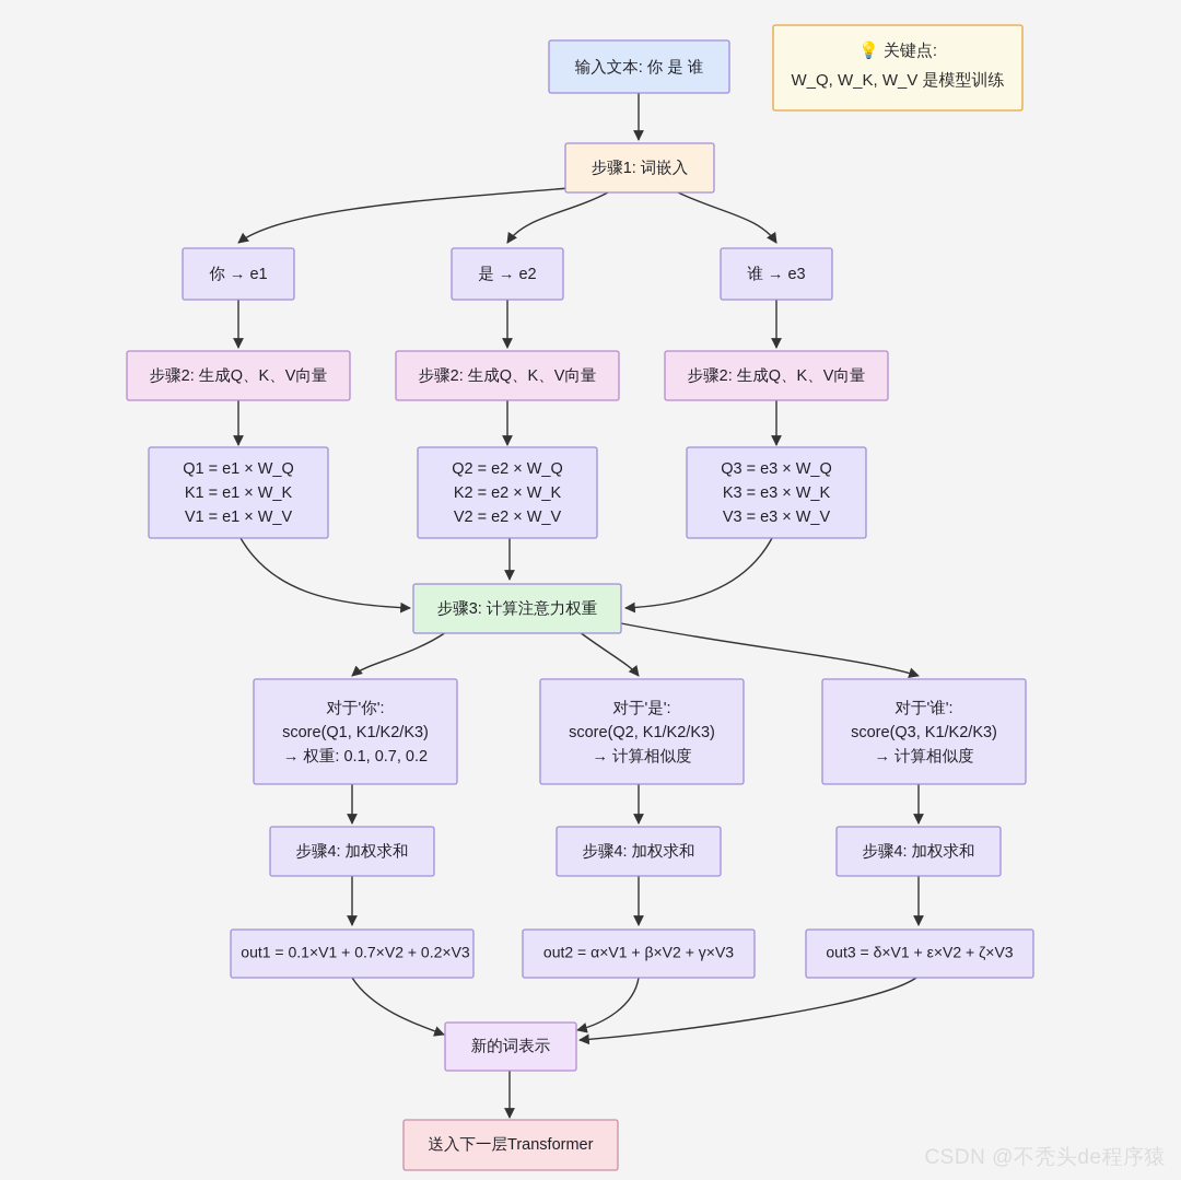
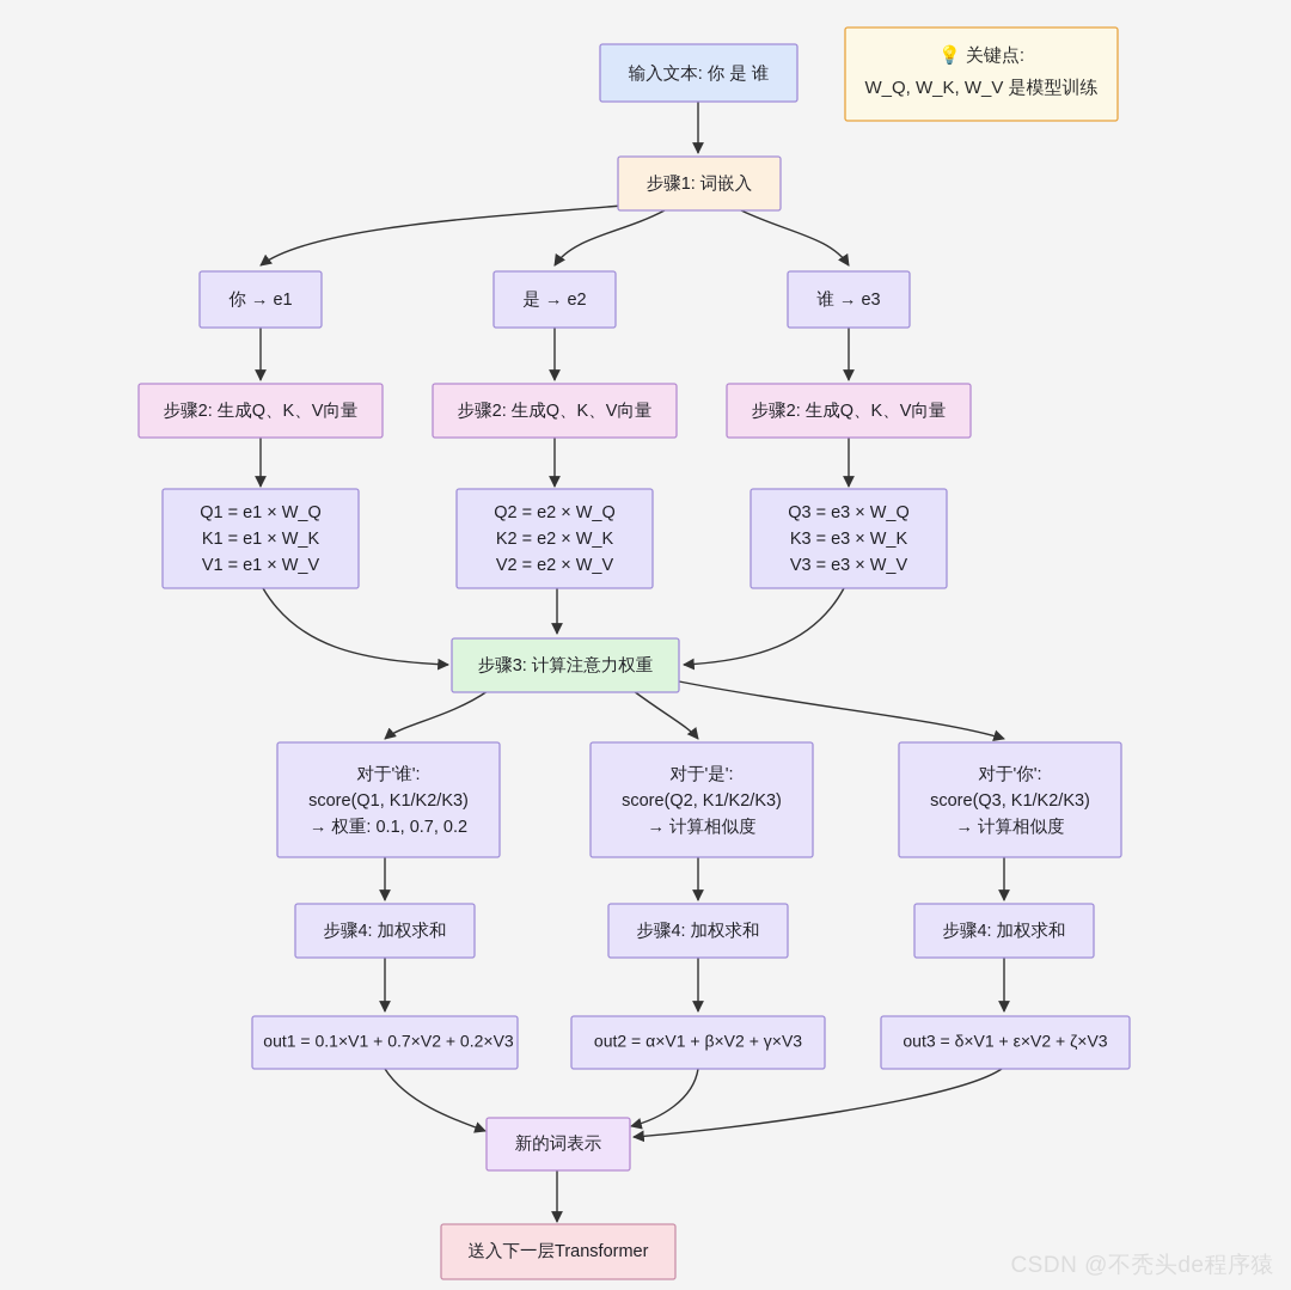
  输入文本: 你 是 谁
  💡 关键点:
  W_Q, W_K, W_V 是模型训练
  步骤1: 词嵌入
  你 → e1
  是 → e2
  谁 → e3
  步骤2: 生成Q、K、V向量
  步骤2: 生成Q、K、V向量
  步骤2: 生成Q、K、V向量
  Q1 = e1 × W_Q
  K1 = e1 × W_K
  V1 = e1 × W_V
  Q2 = e2 × W_Q
  K2 = e2 × W_K
  V2 = e2 × W_V
  Q3 = e3 × W_Q
  K3 = e3 × W_K
  V3 = e3 × W_V
  步骤3: 计算注意力权重
- 对于'你':
+ 对于'谁':
  score(Q1, K1/K2/K3)
  → 权重: 0.1, 0.7, 0.2
  对于'是':
  score(Q2, K1/K2/K3)
  → 计算相似度
- 对于'谁':
+ 对于'你':
  score(Q3, K1/K2/K3)
  → 计算相似度
  步骤4: 加权求和
  步骤4: 加权求和
  步骤4: 加权求和
  out1 = 0.1×V1 + 0.7×V2 + 0.2×V3
  out2 = α×V1 + β×V2 + γ×V3
  out3 = δ×V1 + ε×V2 + ζ×V3
  新的词表示
  送入下一层Transformer
  CSDN @不秃头de程序猿
